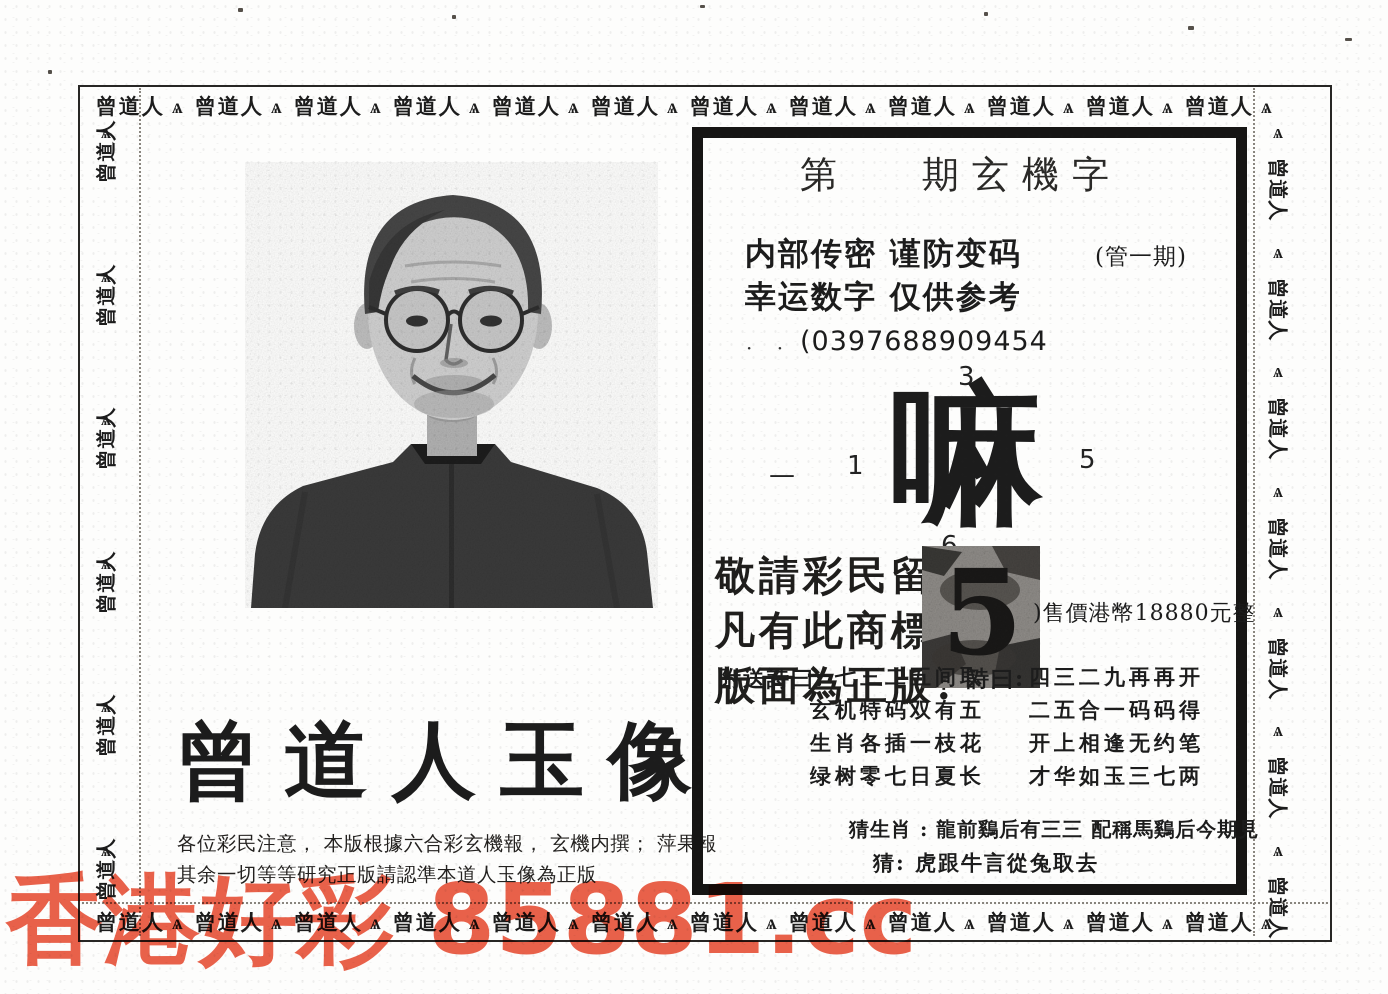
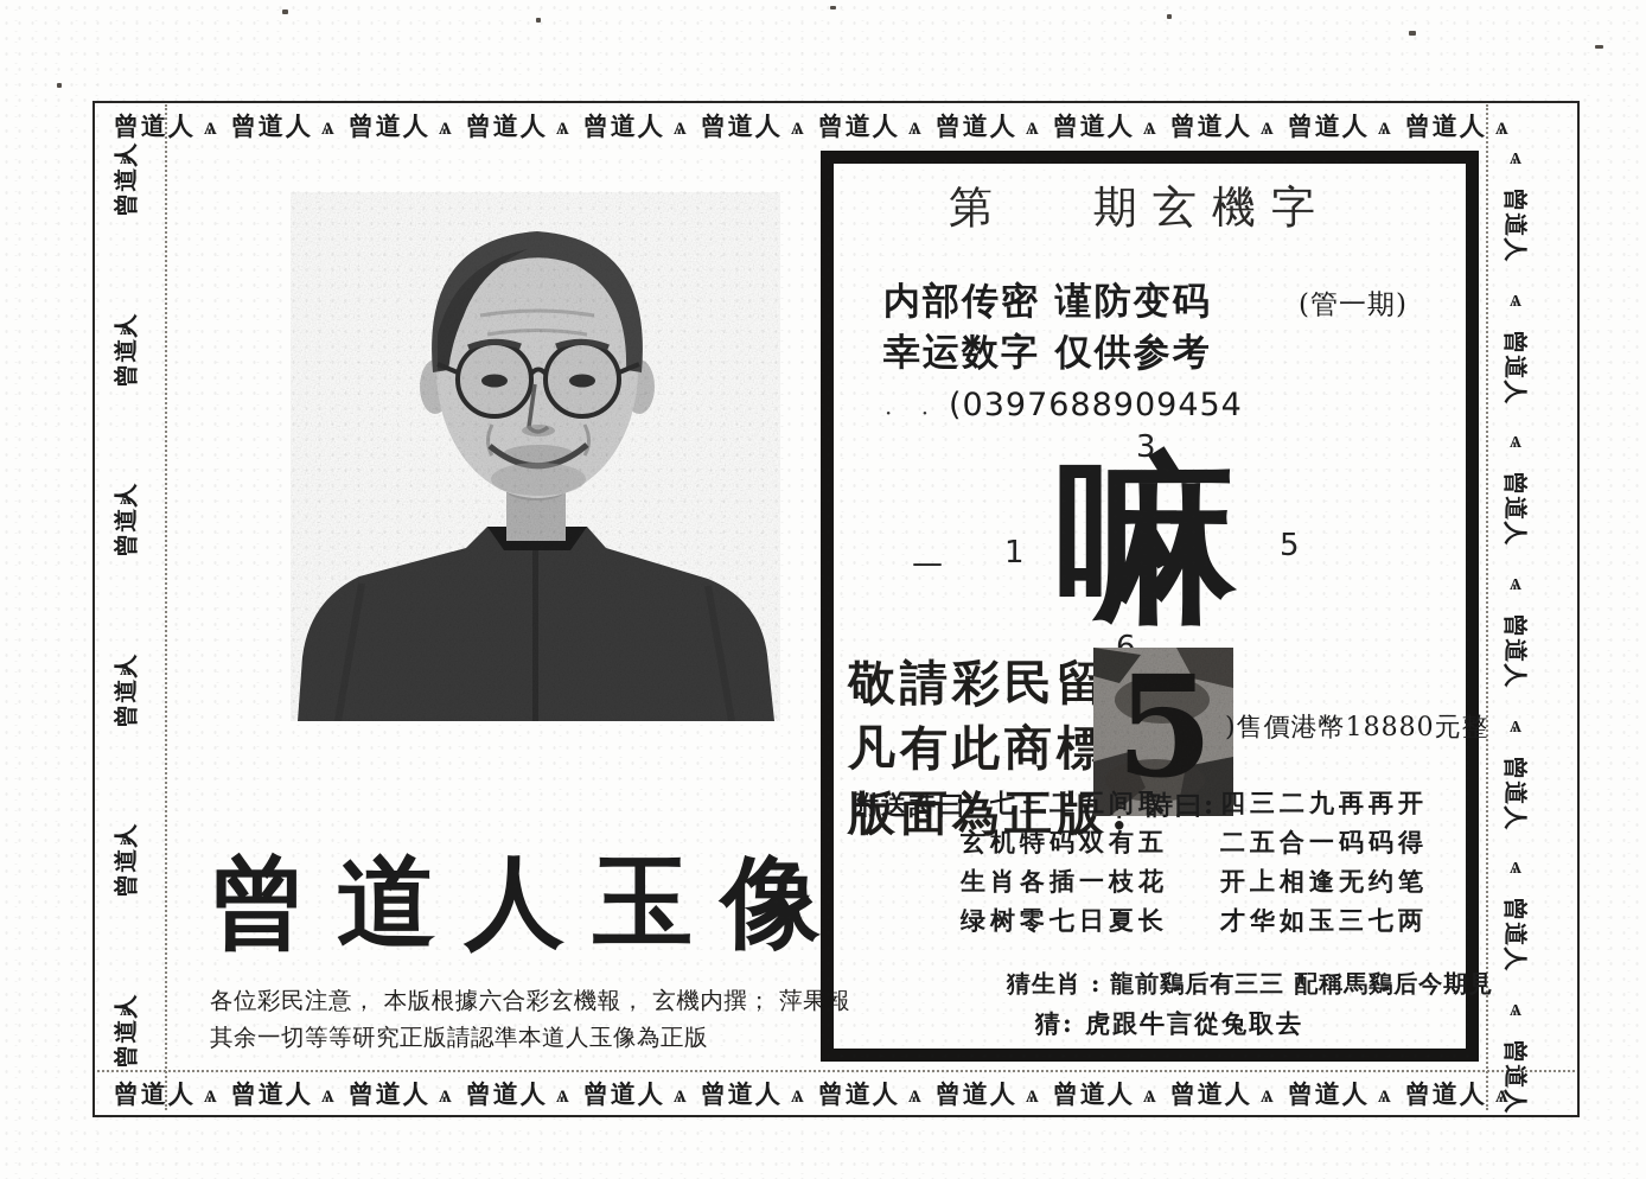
- 香港好彩 85881.cc
